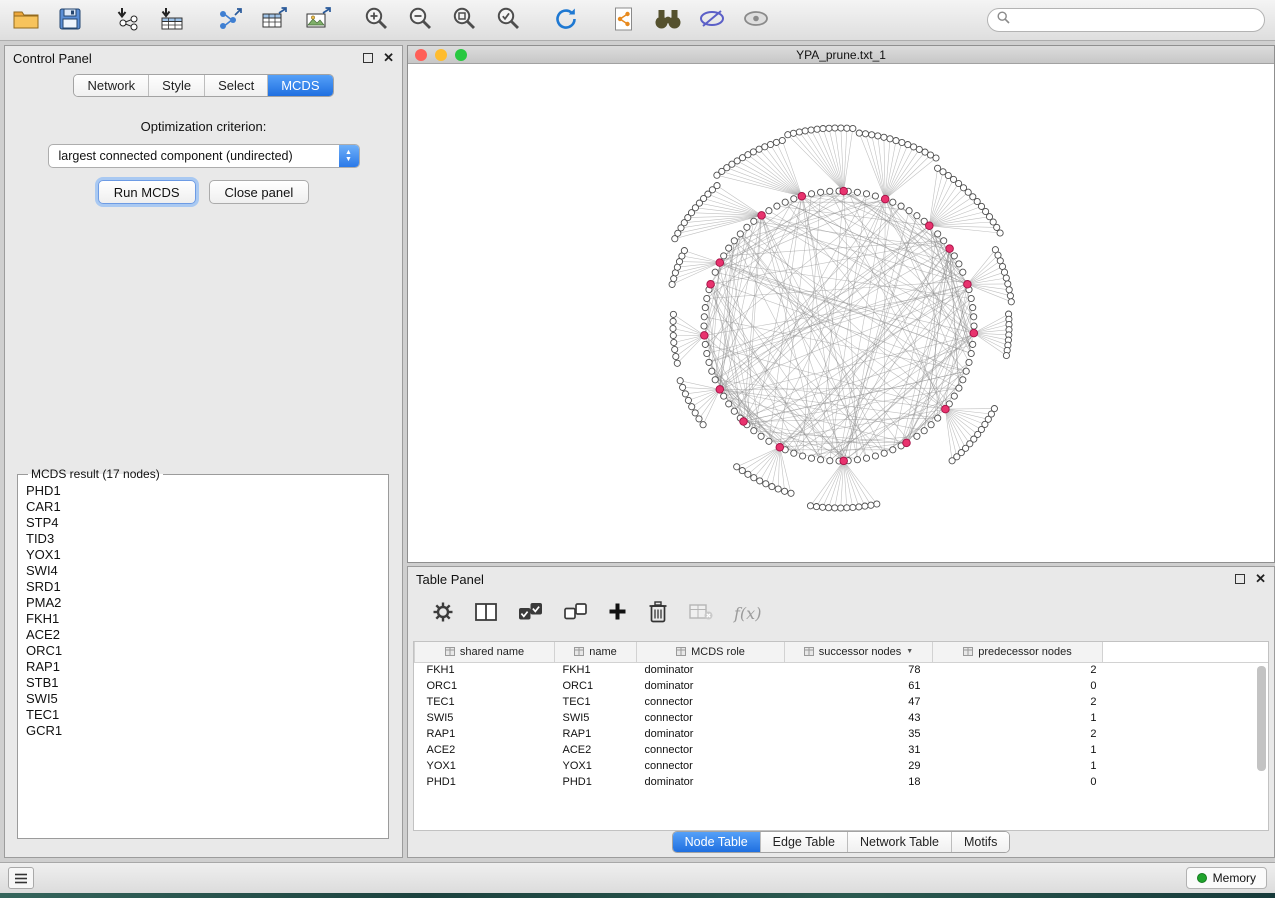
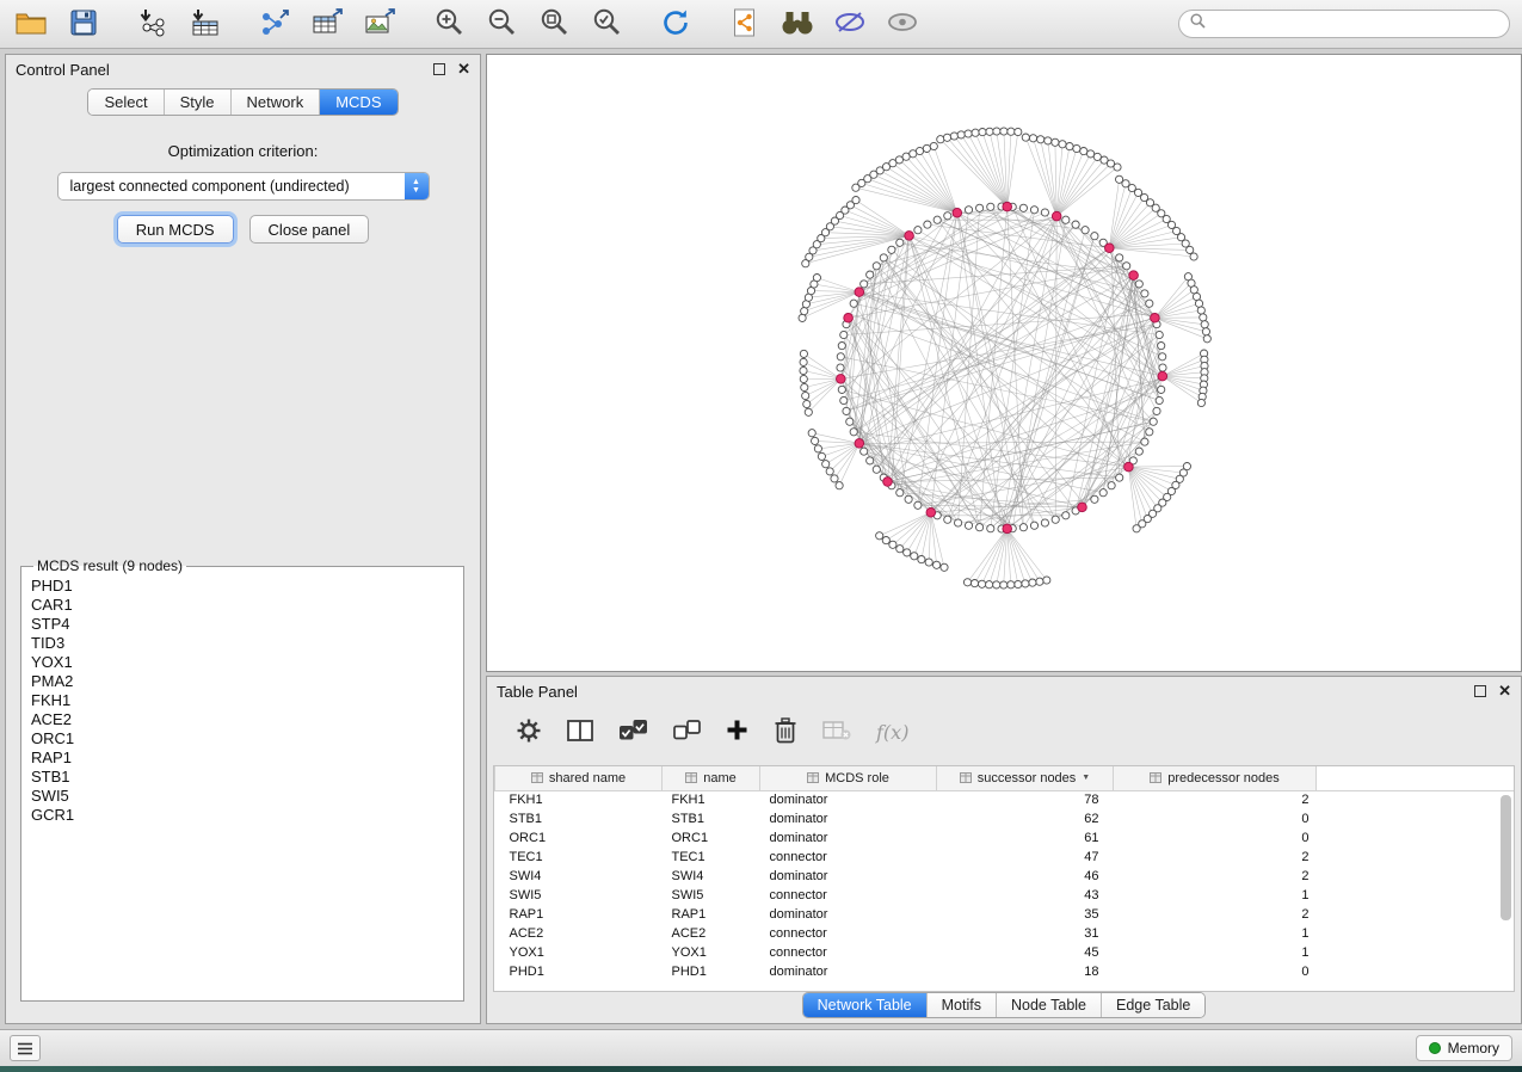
  Control Panel
  ✕
- Network
+ Select
  Style
- Select
+ Network
  MCDS
  Optimization criterion:
  largest connected component (undirected)
  Run MCDS
  Close panel
- MCDS result (17 nodes)
+ MCDS result (9 nodes)
  PHD1
  CAR1
  STP4
  TID3
  YOX1
- SWI4
- SRD1
  PMA2
  FKH1
  ACE2
  ORC1
  RAP1
  STB1
  SWI5
- TEC1
  GCR1
- YPA_prune.txt_1
  Table Panel
  ✕
  f(x)
  shared name	name	MCDS role	successor nodes	predecessor nodes
  FKH1	FKH1	dominator	78	2
+ STB1	STB1	dominator	62	0
  ORC1	ORC1	dominator	61	0
  TEC1	TEC1	connector	47	2
+ SWI4	SWI4	dominator	46	2
  SWI5	SWI5	connector	43	1
  RAP1	RAP1	dominator	35	2
  ACE2	ACE2	connector	31	1
- YOX1	YOX1	connector	29	1
+ YOX1	YOX1	connector	45	1
  PHD1	PHD1	dominator	18	0
- Node Table
+ Network Table
- Edge Table
+ Motifs
- Network Table
+ Node Table
- Motifs
+ Edge Table
  Memory
